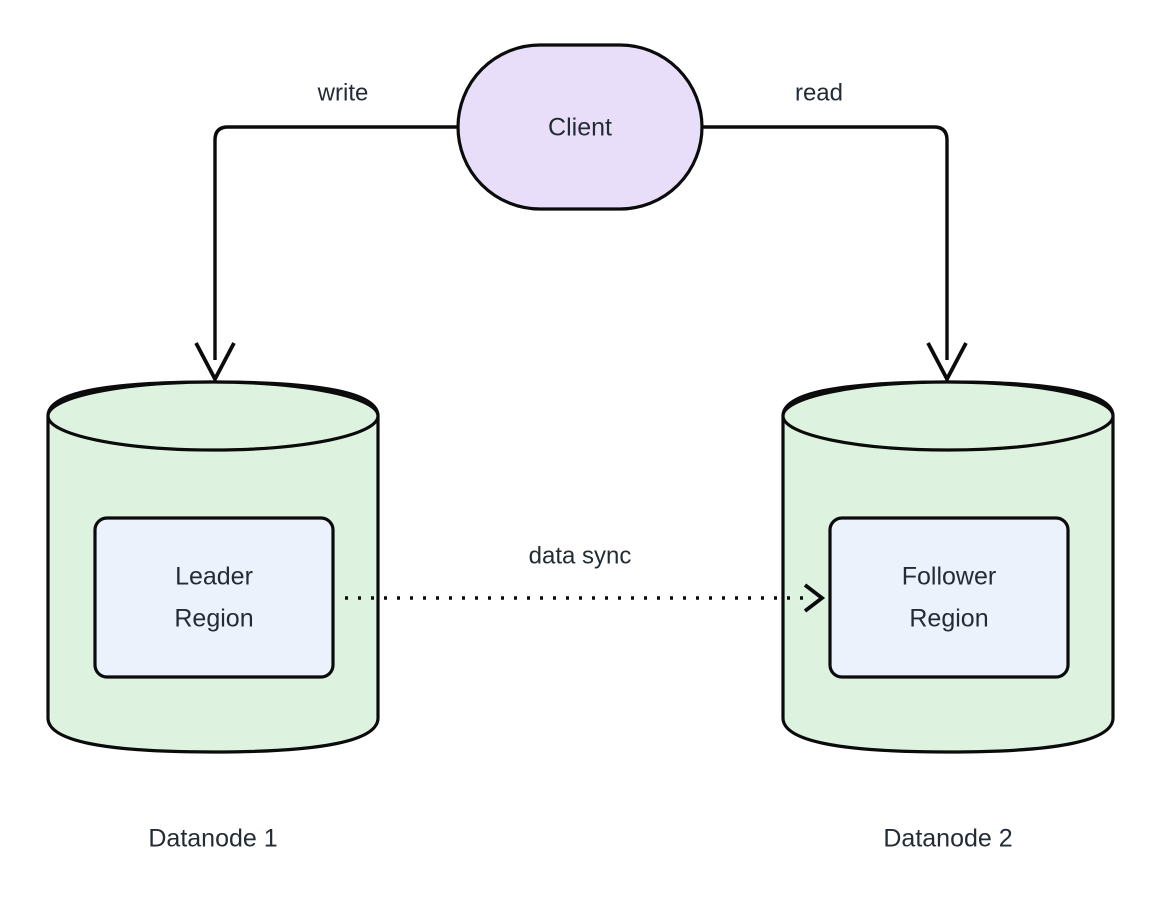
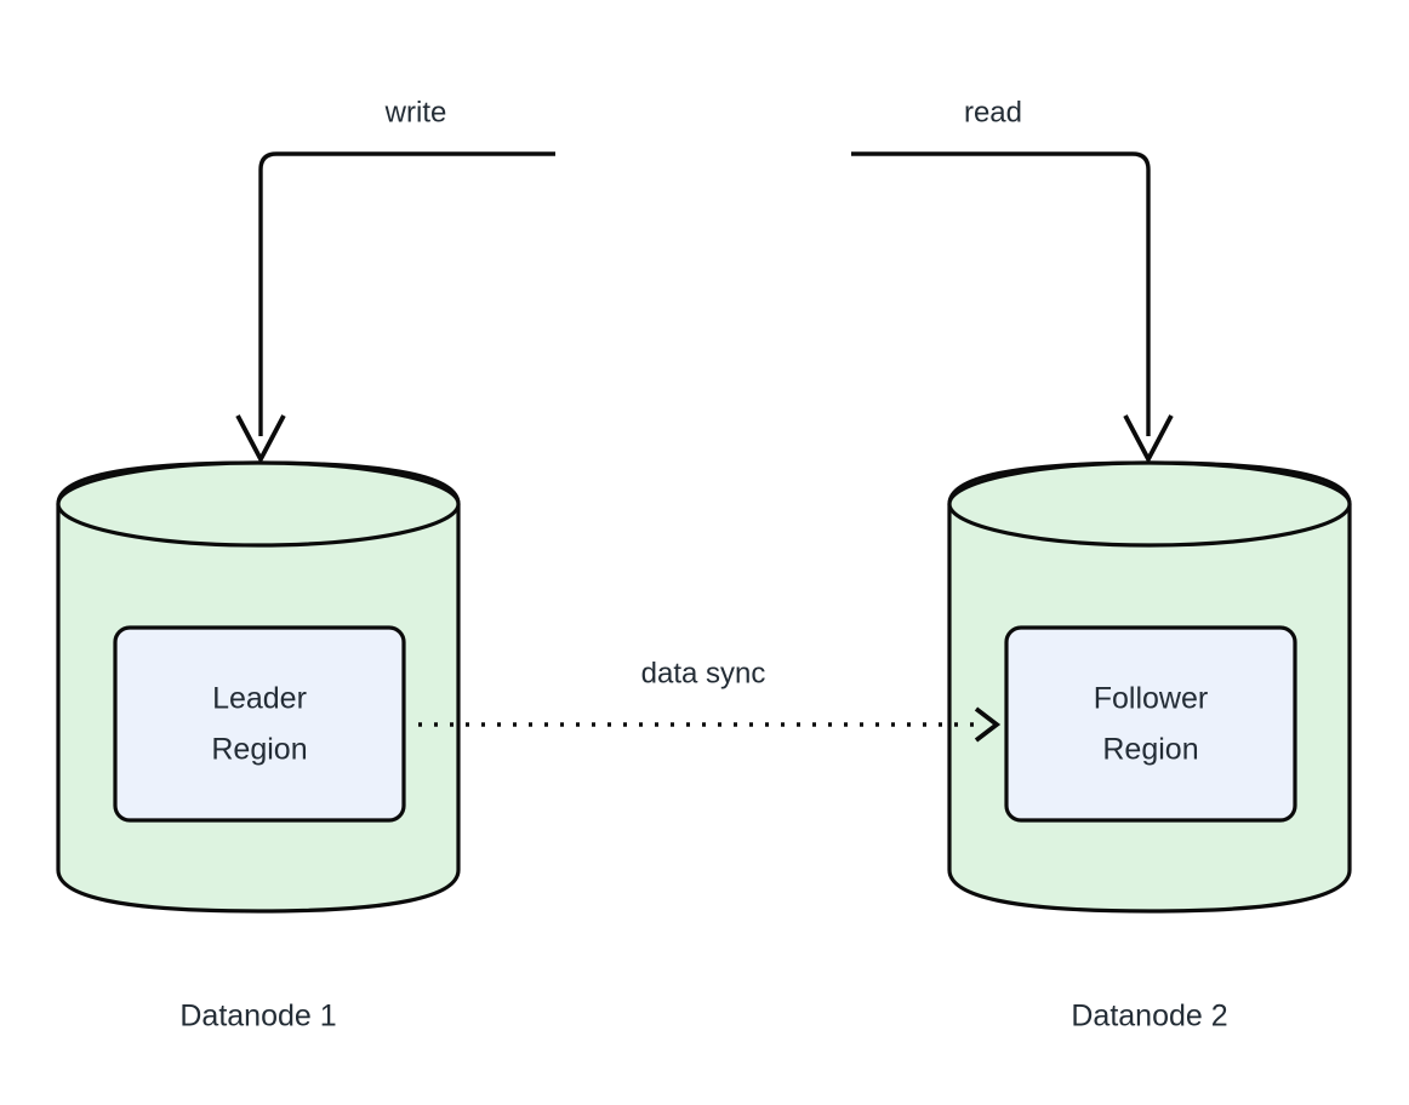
  write
  read
- Client
  Leader
  Region
  Follower
  Region
  data sync
  Datanode 1
  Datanode 2
